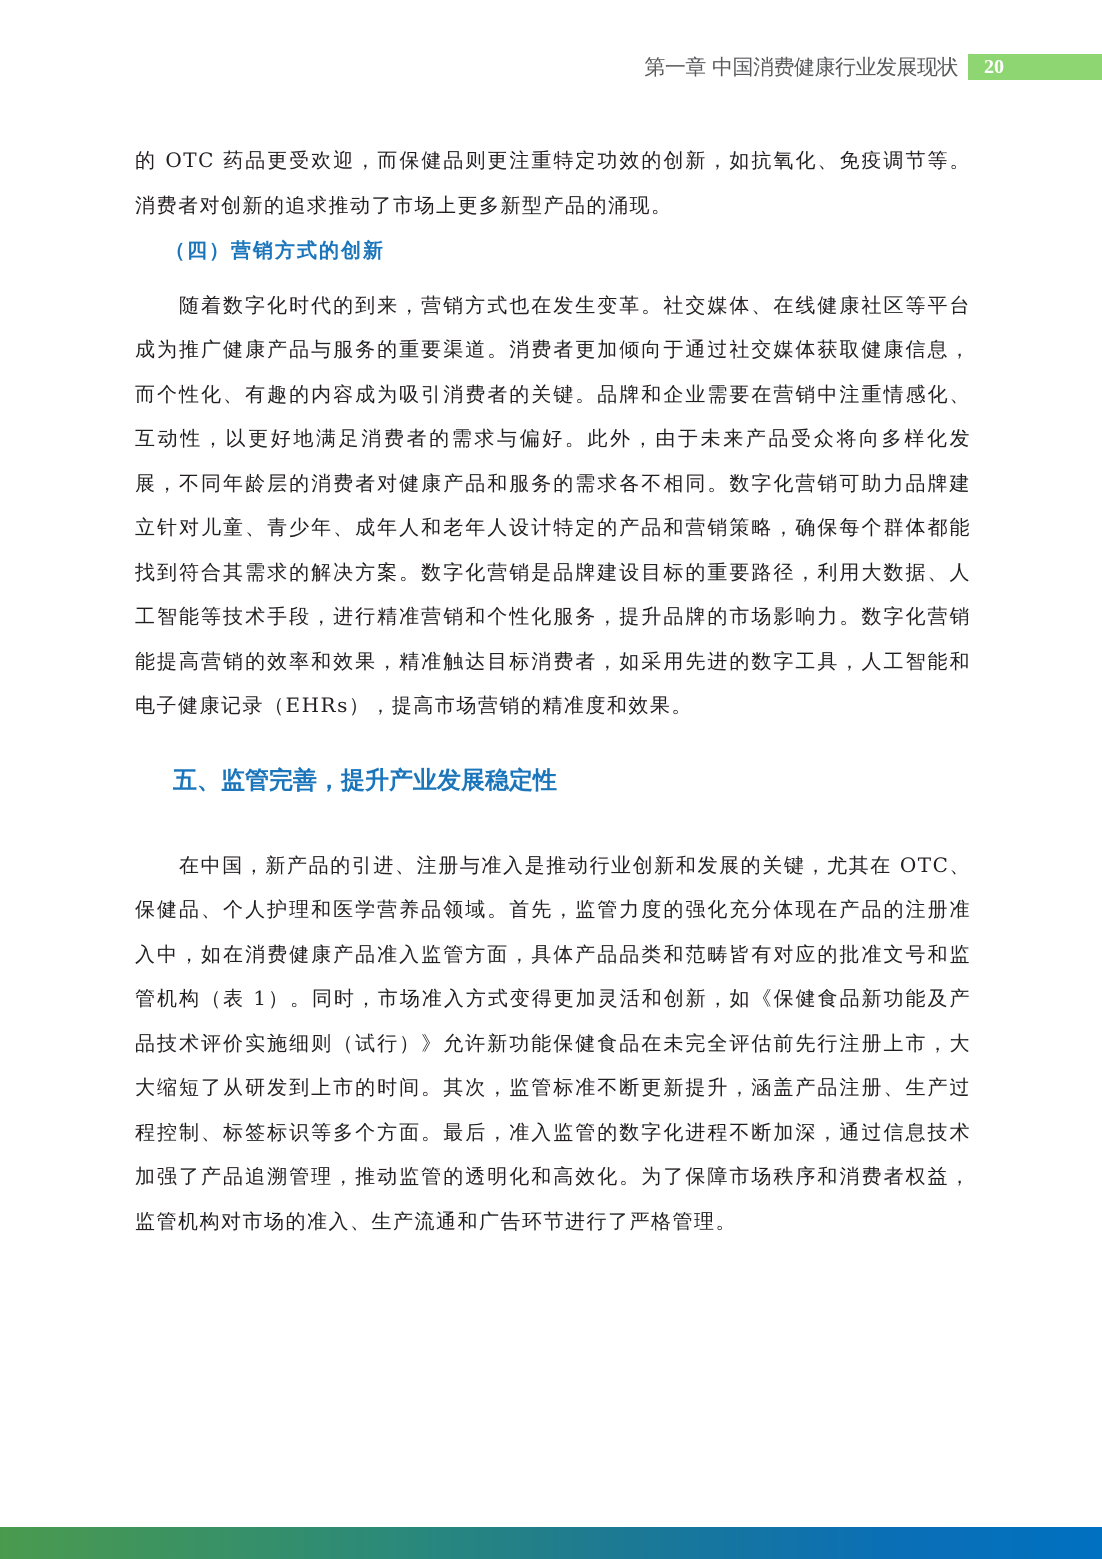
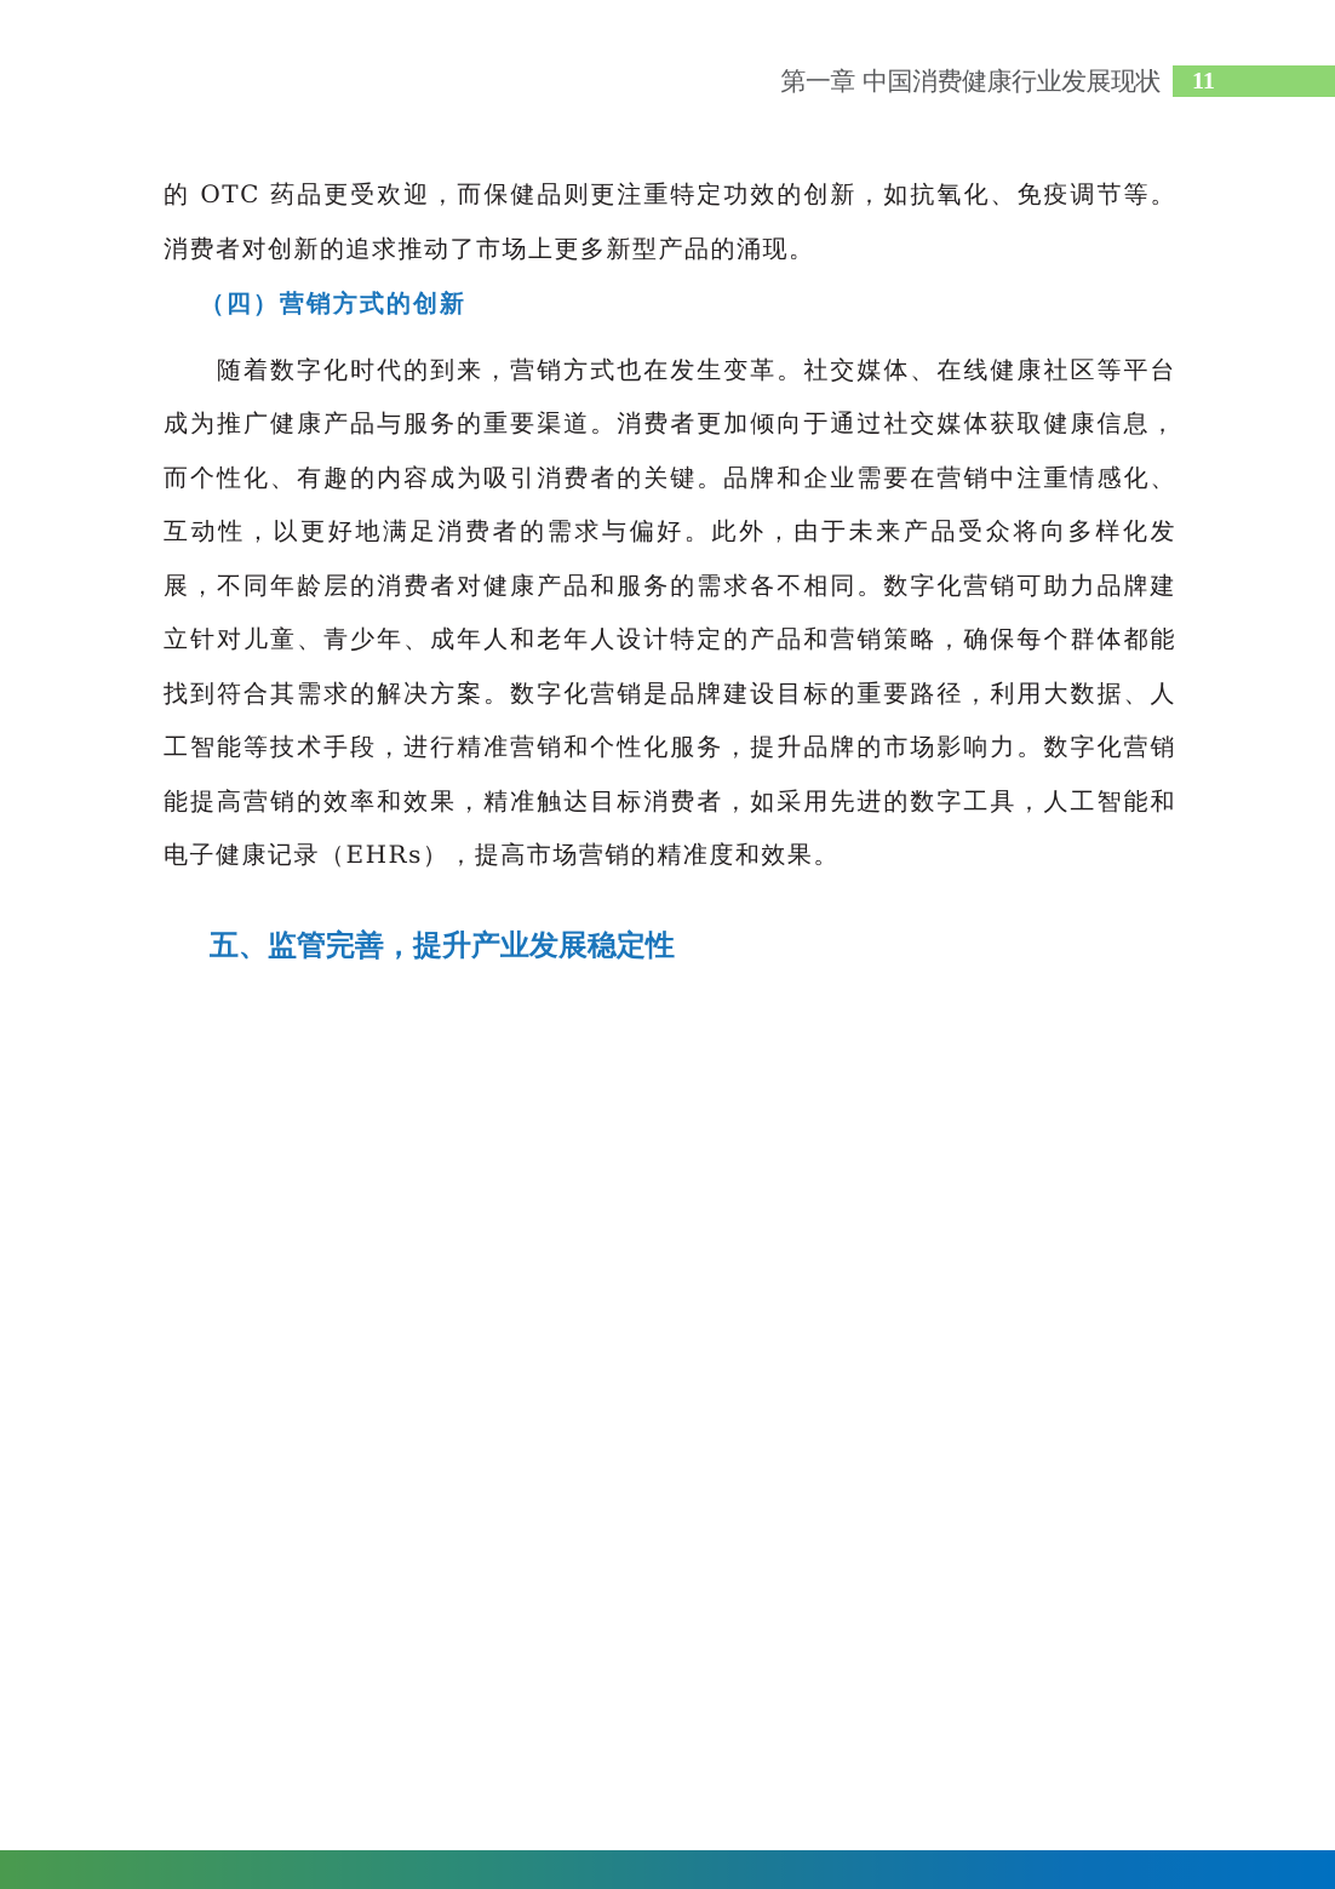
  第一章 中国消费健康行业发展现状
- 20
+ 11
  的 OTC 药品更受欢迎，而保健品则更注重特定功效的创新，如抗氧化、免疫调节等。消费者对创新的追求推动了市场上更多新型产品的涌现。
  （四）营销方式的创新
  随着数字化时代的到来，营销方式也在发生变革。社交媒体、在线健康社区等平台成为推广健康产品与服务的重要渠道。消费者更加倾向于通过社交媒体获取健康信息，而个性化、有趣的内容成为吸引消费者的关键。品牌和企业需要在营销中注重情感化、互动性，以更好地满足消费者的需求与偏好。此外，由于未来产品受众将向多样化发展，不同年龄层的消费者对健康产品和服务的需求各不相同。数字化营销可助力品牌建立针对儿童、青少年、成年人和老年人设计特定的产品和营销策略，确保每个群体都能找到符合其需求的解决方案。数字化营销是品牌建设目标的重要路径，利用大数据、人工智能等技术手段，进行精准营销和个性化服务，提升品牌的市场影响力。数字化营销能提高营销的效率和效果，精准触达目标消费者，如采用先进的数字工具，人工智能和电子健康记录（EHRs），提高市场营销的精准度和效果。
  五、监管完善，提升产业发展稳定性
- 在中国，新产品的引进、注册与准入是推动行业创新和发展的关键，尤其在 OTC、保健品、个人护理和医学营养品领域。首先，监管力度的强化充分体现在产品的注册准入中，如在消费健康产品准入监管方面，具体产品品类和范畴皆有对应的批准文号和监管机构（表 1）。同时，市场准入方式变得更加灵活和创新，如《保健食品新功能及产品技术评价实施细则（试行）》允许新功能保健食品在未完全评估前先行注册上市，大大缩短了从研发到上市的时间。其次，监管标准不断更新提升，涵盖产品注册、生产过程控制、标签标识等多个方面。最后，准入监管的数字化进程不断加深，通过信息技术加强了产品追溯管理，推动监管的透明化和高效化。为了保障市场秩序和消费者权益，监管机构对市场的准入、生产流通和广告环节进行了严格管理。
